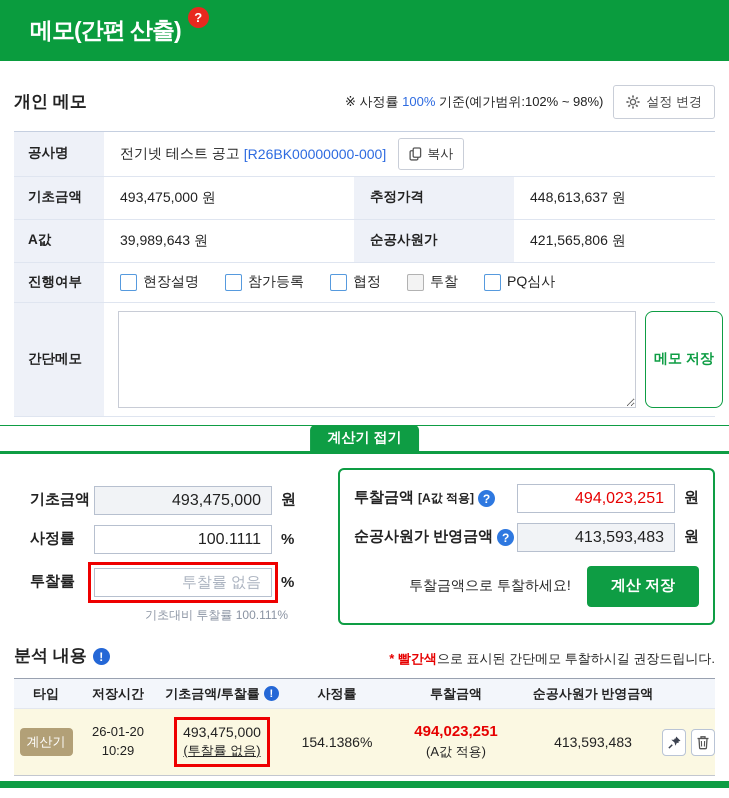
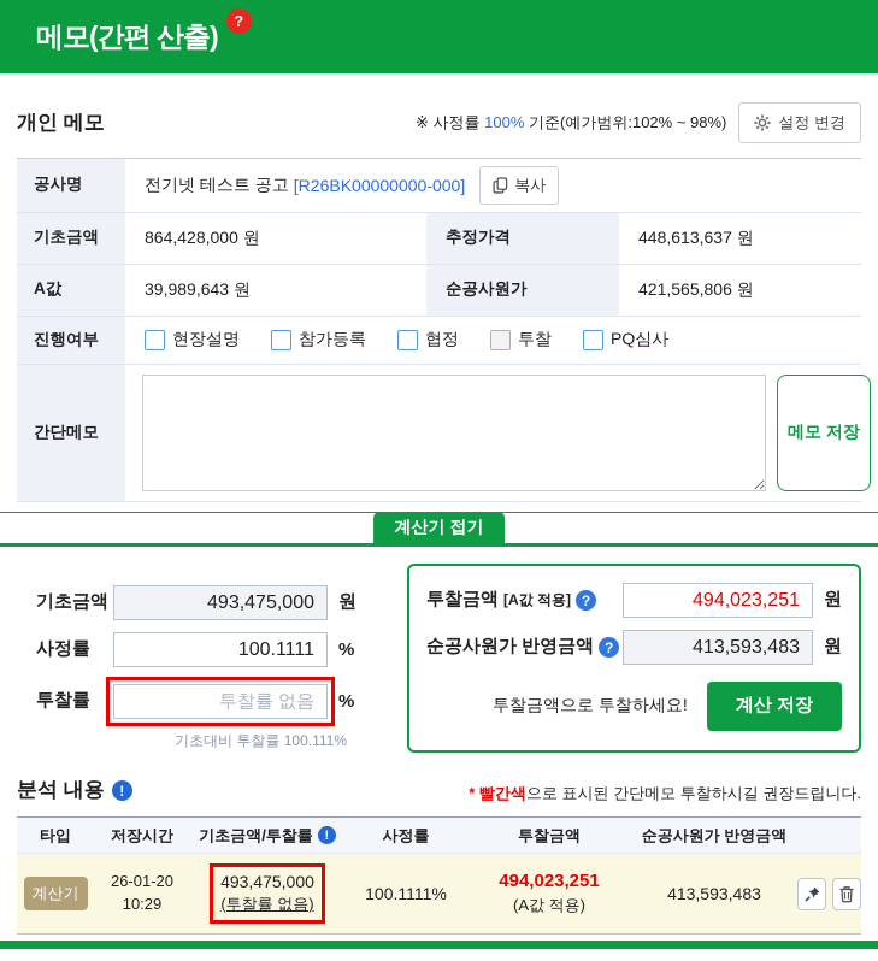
  메모(간편 산출)
  ?
  개인 메모
  ※ 사정률 100% 기준(예가범위:102% ~ 98%)
  설정 변경
  공사명
  전기넷 테스트 공고
  [R26BK00000000-000]
  복사
  기초금액
- 493,475,000 원
+ 864,428,000 원
  추정가격
  448,613,637 원
  A값
  39,989,643 원
  순공사원가
  421,565,806 원
  진행여부
  현장설명
  참가등록
  협정
  투찰
  PQ심사
  간단메모
  메모 저장
  계산기 접기
  기초금액
  493,475,000
  원
  사정률
  100.1111
  %
  투찰률
  투찰률 없음
  %
  기초대비 투찰률 100.111%
  투찰금액
  [A값 적용]
  ?
  494,023,251
  원
  순공사원가 반영금액
  ?
  413,593,483
  원
  투찰금액으로 투찰하세요!
  계산 저장
  분석 내용
  !
  * 빨간색으로 표시된 간단메모 투찰하시길 권장드립니다.
  타입
  저장시간
  기초금액/투찰률
  !
  사정률
  투찰금액
  순공사원가 반영금액
  계산기
  26-01-20
  10:29
  493,475,000
  (투찰률 없음)
- 154.1386%
+ 100.1111%
  494,023,251
  (A값 적용)
  413,593,483
